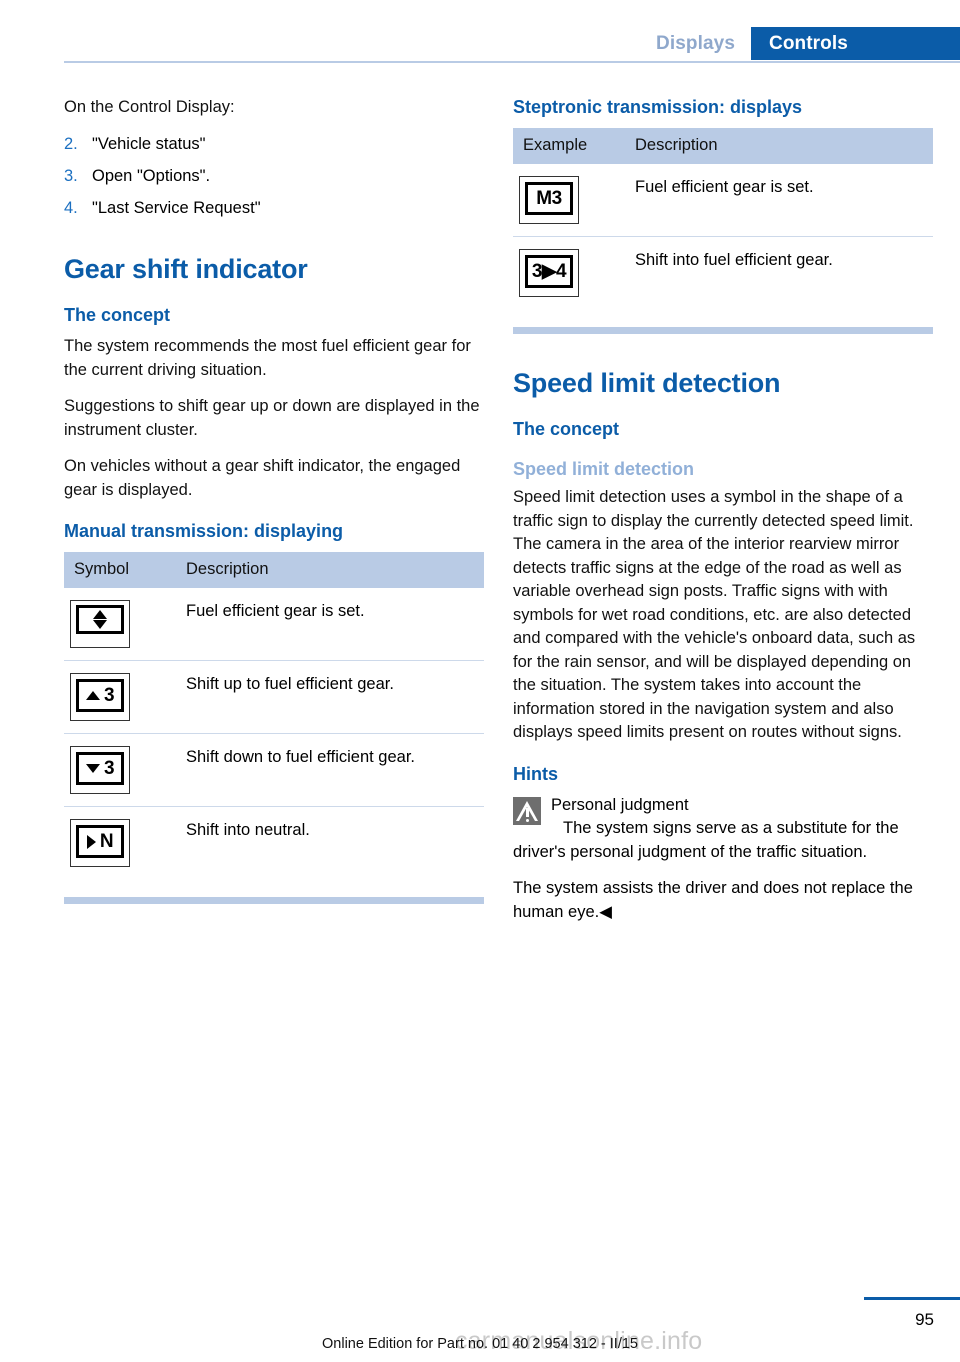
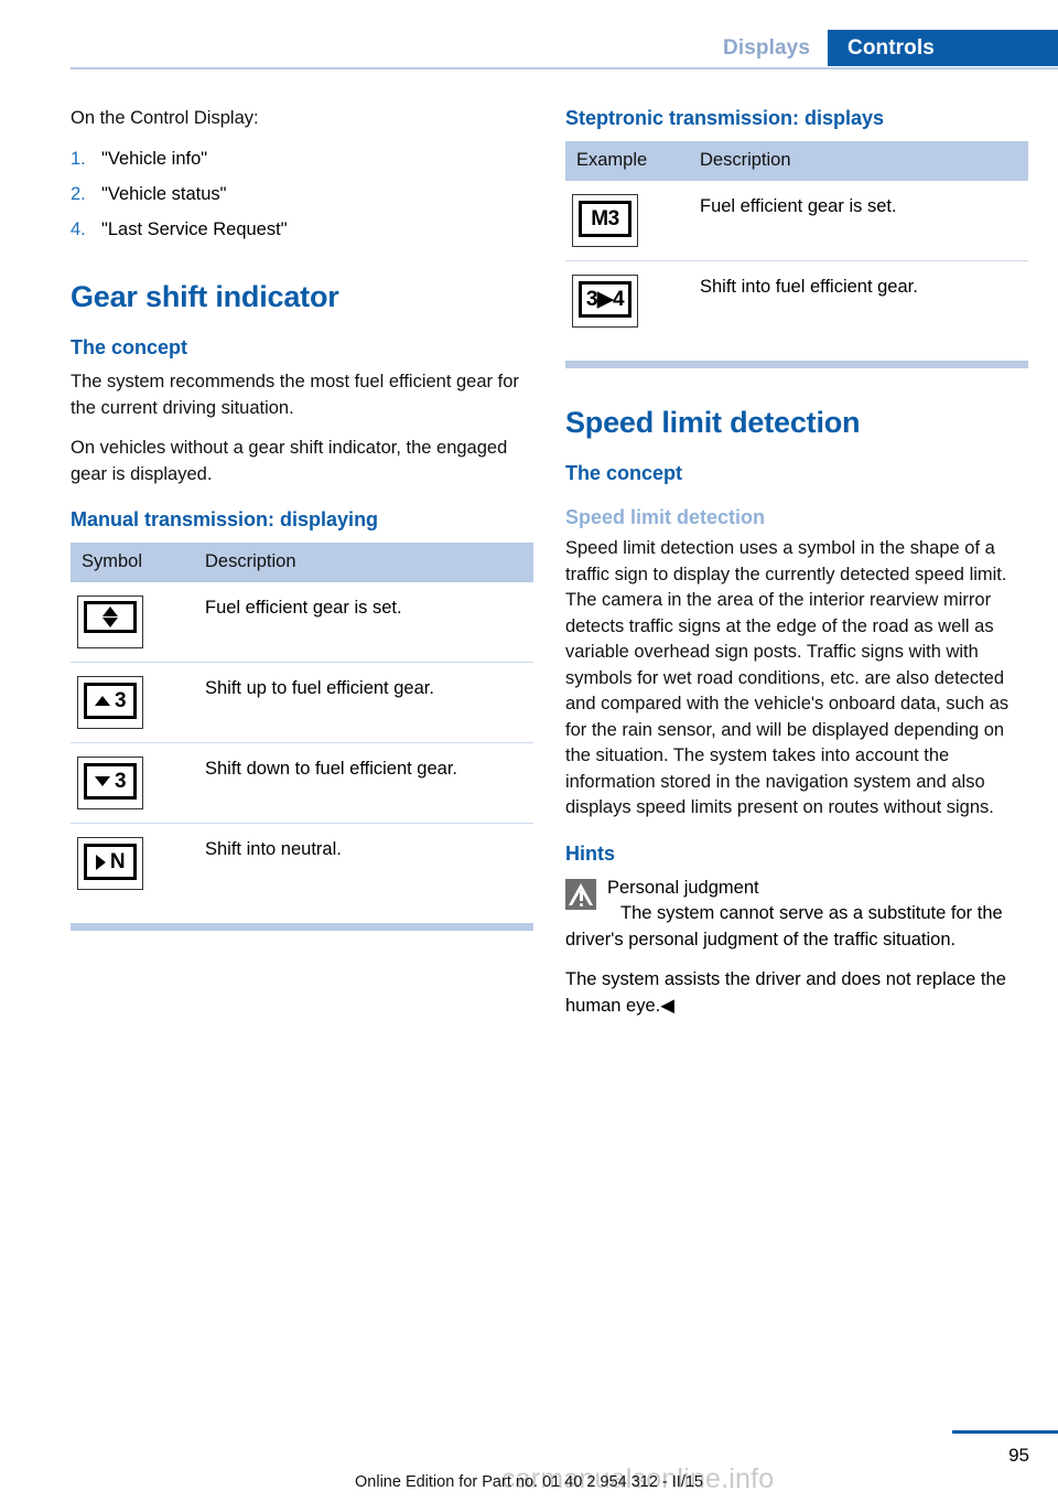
  Displays
  Controls
  On the Control Display:
+ 1.
+ "Vehicle info"
  2.
  "Vehicle status"
- 3.
- Open "Options".
  4.
  "Last Service Request"
  Gear shift indicator
  The concept
  The system recommends the most fuel efficient gear for the current driving situation.
- Suggestions to shift gear up or down are displayed in the instrument cluster.
  On vehicles without a gear shift indicator, the engaged gear is displayed.
  Manual transmission: displaying
  Symbol	Description
  	Fuel efficient gear is set.
  3	Shift up to fuel efficient gear.
  3	Shift down to fuel efficient gear.
  N	Shift into neutral.
  Steptronic transmission: displays
  Example	Description
  M3	Fuel efficient gear is set.
  3▶4	Shift into fuel efficient gear.
  Speed limit detection
  The concept
  Speed limit detection
  Speed limit detection uses a symbol in the shape of a traffic sign to display the currently detected speed limit. The camera in the area of the interior rearview mirror detects traffic signs at the edge of the road as well as variable overhead sign posts. Traffic signs with with symbols for wet road conditions, etc. are also detected and compared with the vehicle's onboard data, such as for the rain sensor, and will be displayed depending on the situation. The system takes into account the information stored in the navigation system and also displays speed limits present on routes without signs.
  Hints
  Personal judgment
- The system signs serve as a substitute for the driver's personal judgment of the traffic situation.
+ The system cannot serve as a substitute for the driver's personal judgment of the traffic situation.
  The system assists the driver and does not replace the human eye.◀
  carmanualsonline.info
  95
  Online Edition for Part no. 01 40 2 954 312 - II/15
